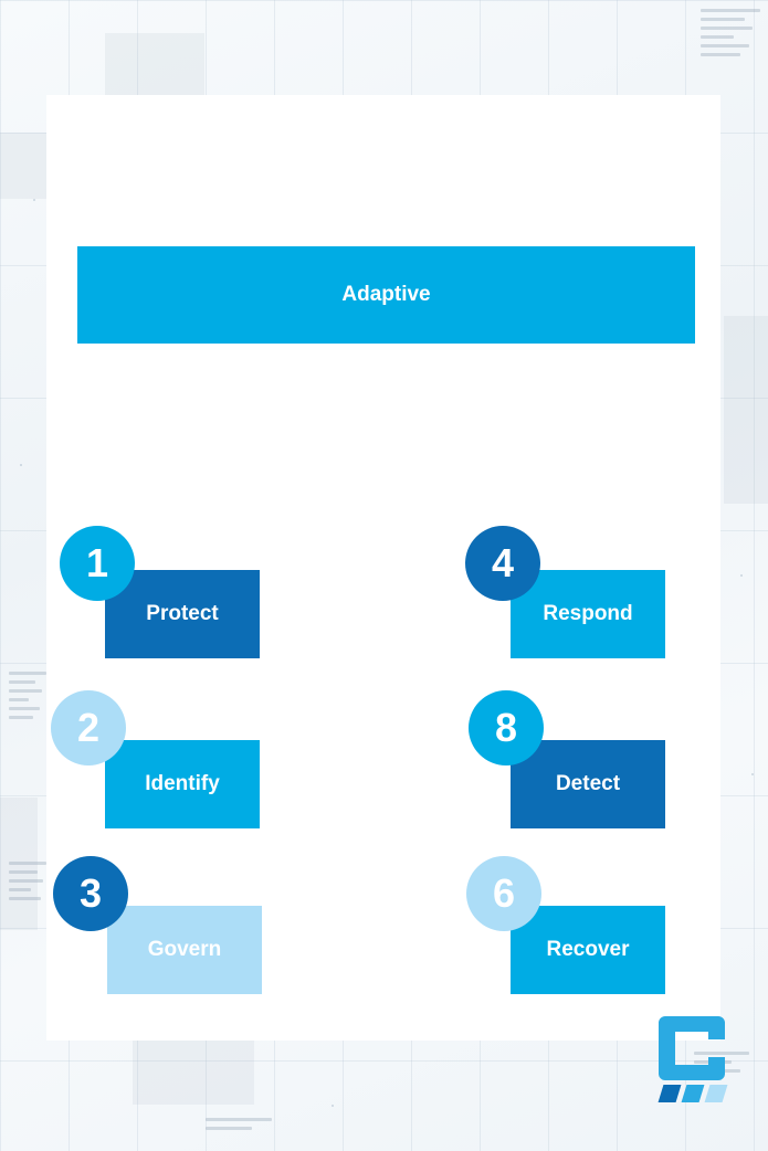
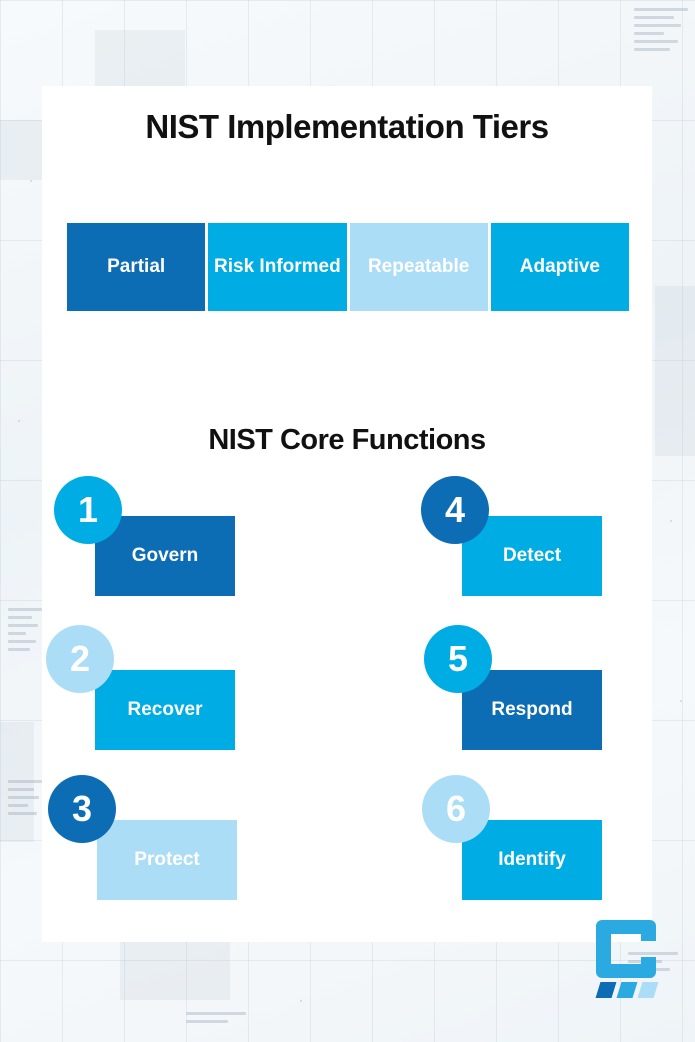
+ NIST Implementation Tiers
+ Partial
+ Risk Informed
+ Repeatable
  Adaptive
+ NIST Core Functions
- Protect
+ Govern
  1
- Respond
+ Detect
  4
- Identify
+ Recover
  2
- Detect
+ Respond
- 8
+ 5
- Govern
+ Protect
  3
- Recover
+ Identify
  6
